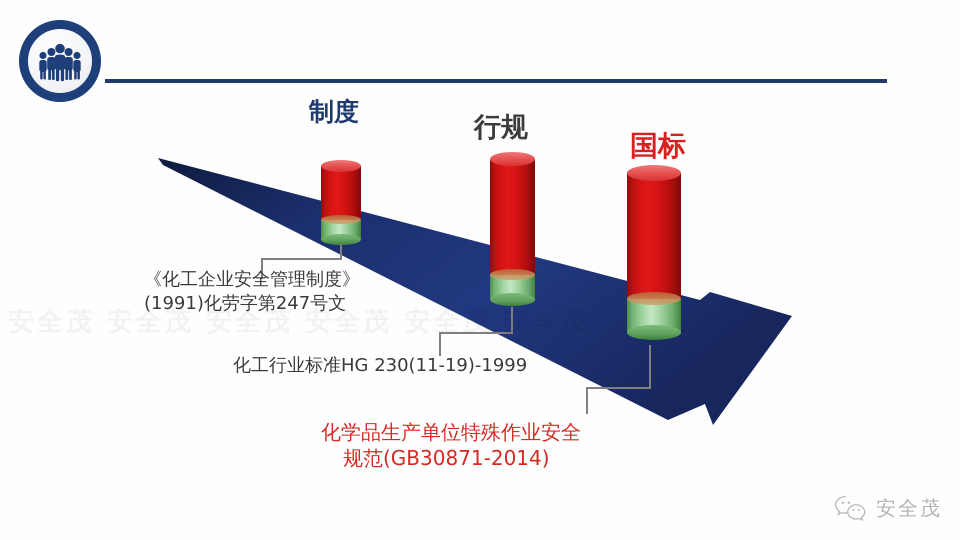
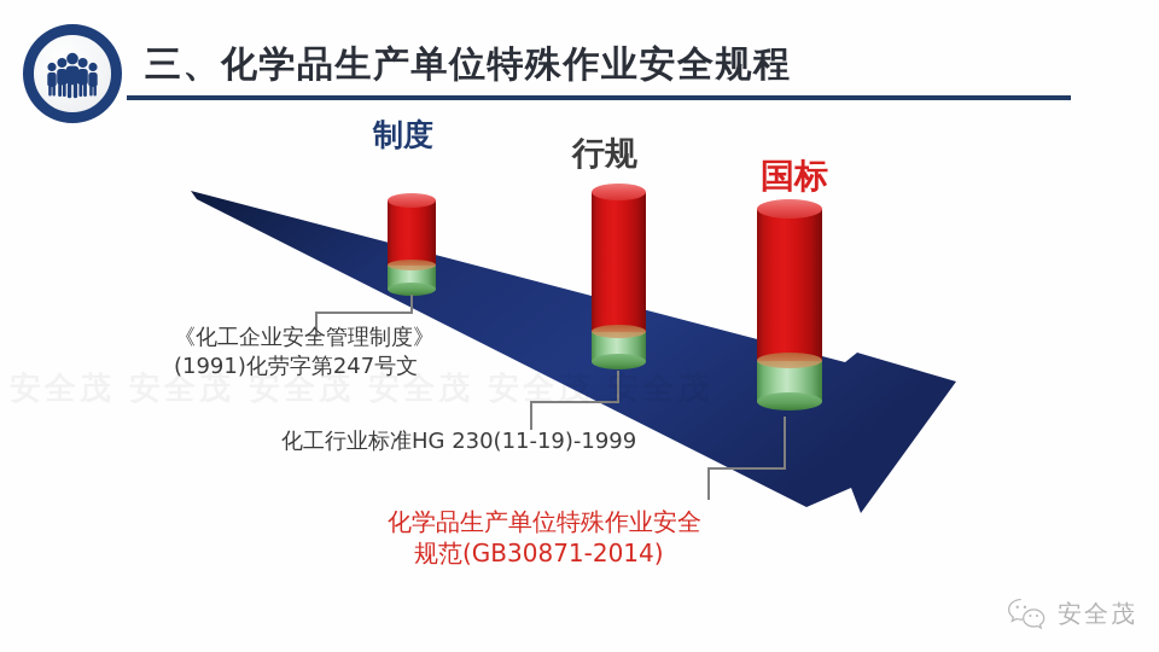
+ 三、化学品生产单位特殊作业安全规程
  制度
  行规
  国标
  《化工企业安全管理制度》
  (1991)化劳字第247号文
  化工行业标准HG 230(11-19)-1999
  化学品生产单位特殊作业安全
  规范(GB30871-2014)
  安全茂 安全茂 安全茂 安全茂 安全茂 安全茂
  安全茂
